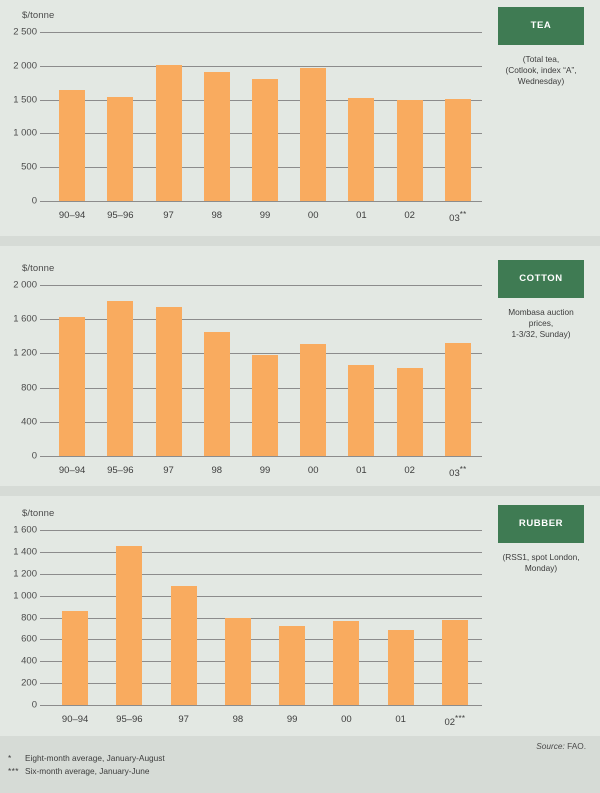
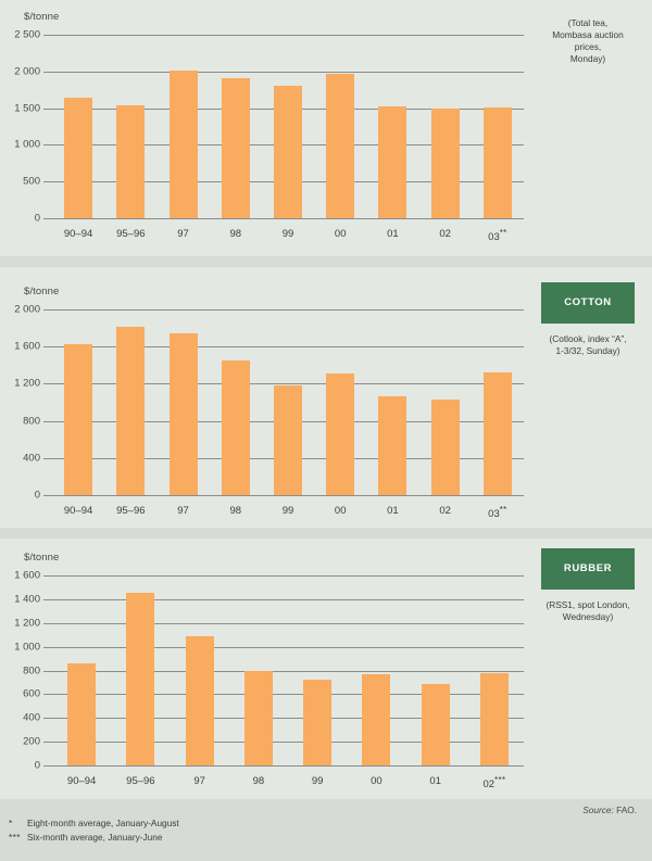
  $/tonne
  0
  500
  1 000
  1 500
  2 000
  2 500
  90–94
  95–96
  97
  98
  99
  00
  01
  02
  03**
- TEA
  (Total tea,
- (Cotlook, index “A”,
+ Mombasa auction prices,
- Wednesday)
+ Monday)
  $/tonne
  0
  400
  800
  1 200
  1 600
  2 000
  90–94
  95–96
  97
  98
  99
  00
  01
  02
  03**
  COTTON
- Mombasa auction prices,
+ (Cotlook, index “A”,
  1-3/32, Sunday)
  $/tonne
  0
  200
  400
  600
  800
  1 000
  1 200
  1 400
  1 600
  90–94
  95–96
  97
  98
  99
  00
  01
  02***
  RUBBER
  (RSS1, spot London,
- Monday)
+ Wednesday)
  Source: FAO.
  *
  Eight-month average, January-August
  ***
  Six-month average, January-June
